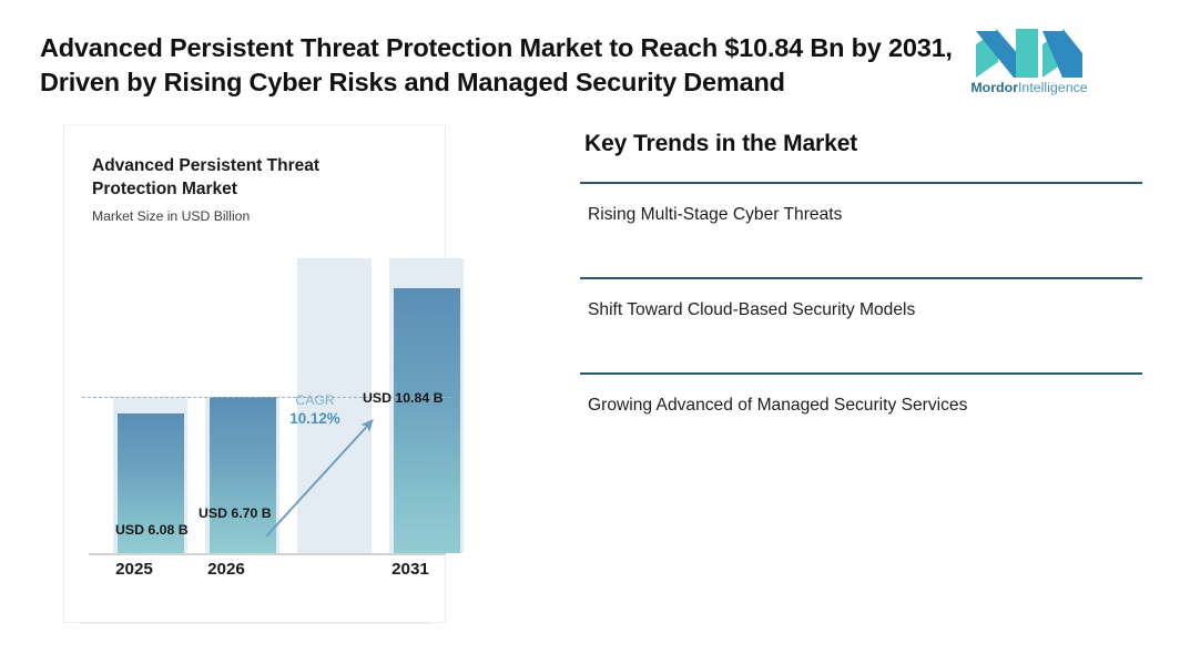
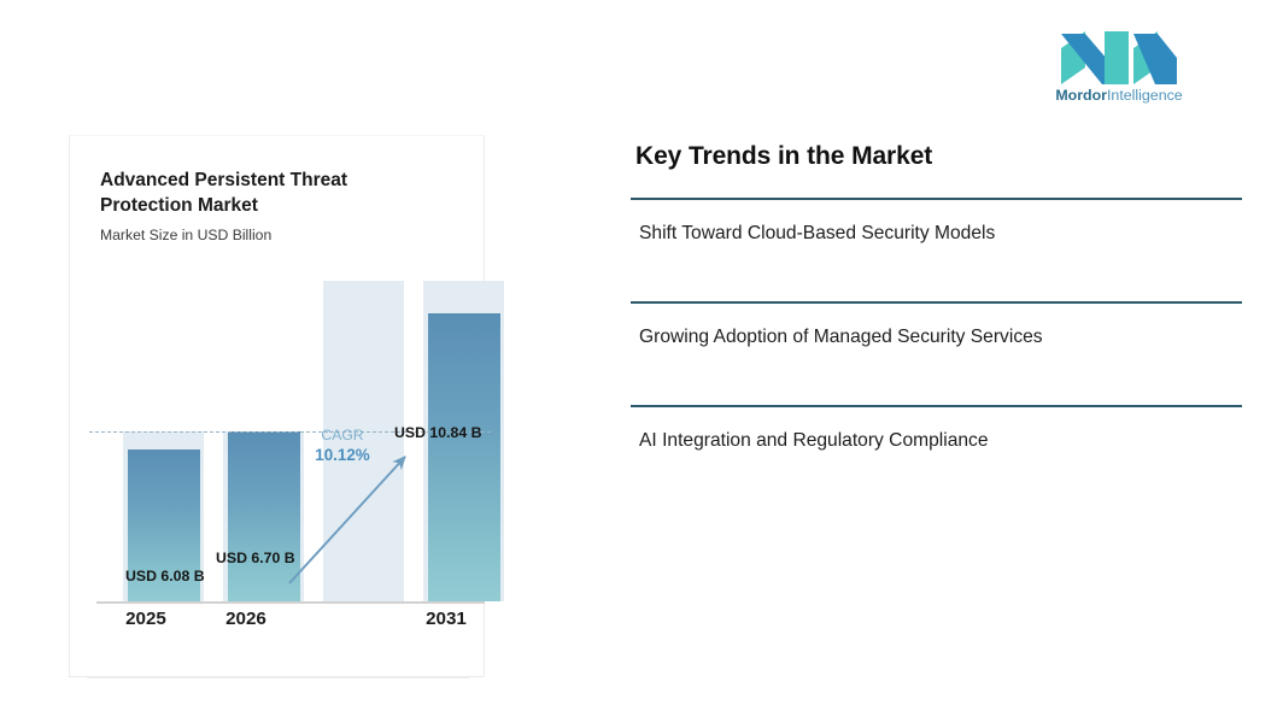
- Advanced Persistent Threat Protection Market to Reach $10.84 Bn by 2031, Driven by Rising Cyber Risks and Managed Security Demand
  MordorIntelligence
  Advanced Persistent Threat Protection Market
  Market Size in USD Billion
  USD 6.08 B
  USD 6.70 B
  USD 10.84 B
  CAGR
  10.12%
  2025
  2026
  2031
  Key Trends in the Market
- Rising Multi-Stage Cyber Threats
  Shift Toward Cloud-Based Security Models
- Growing Advanced of Managed Security Services
+ Growing Adoption of Managed Security Services
+ AI Integration and Regulatory Compliance
